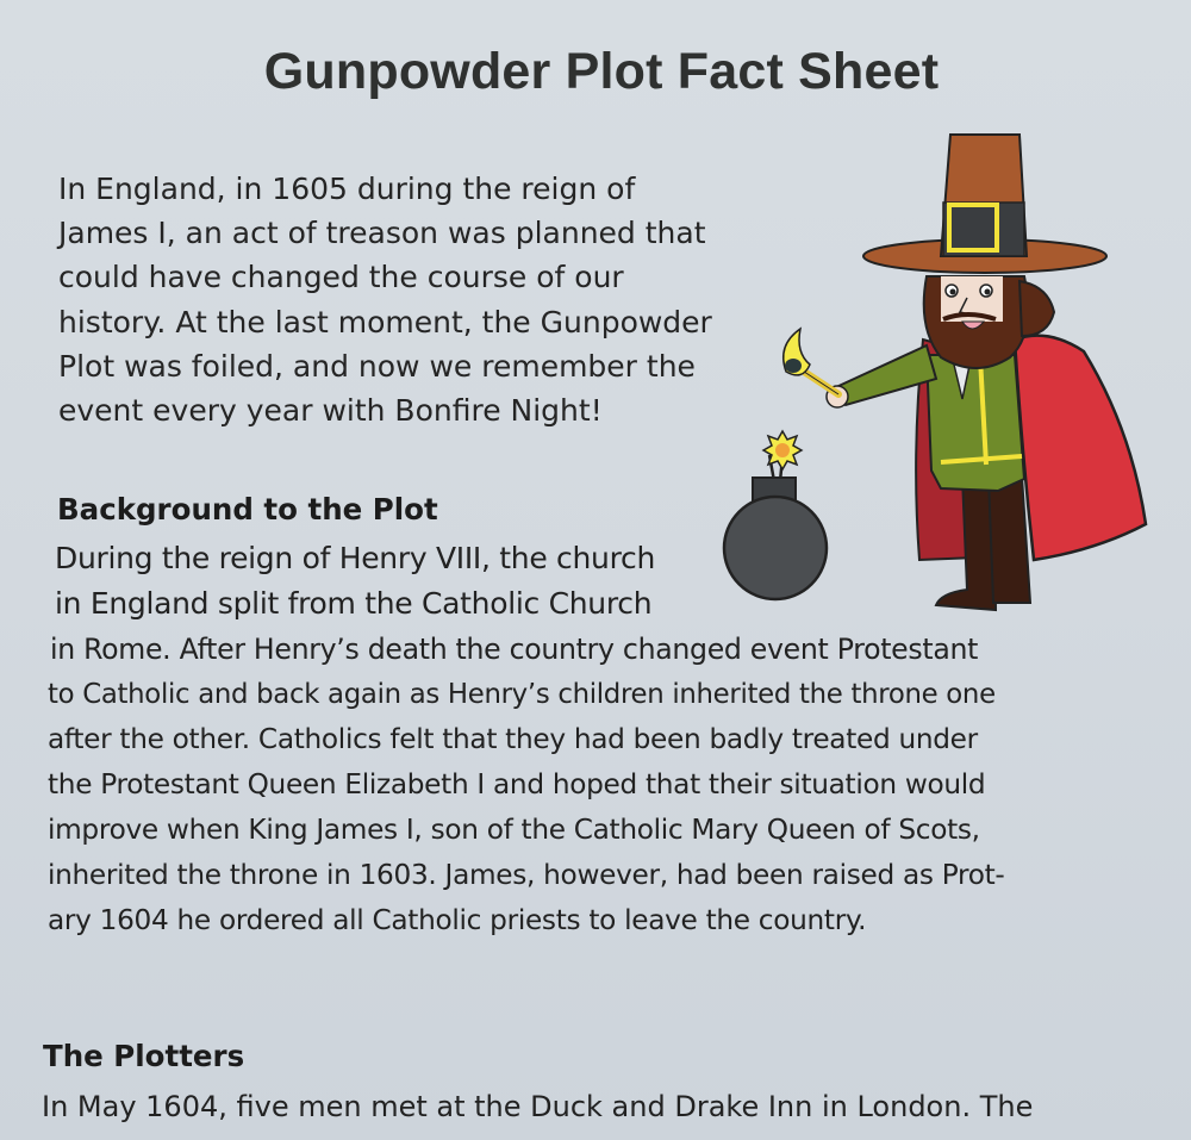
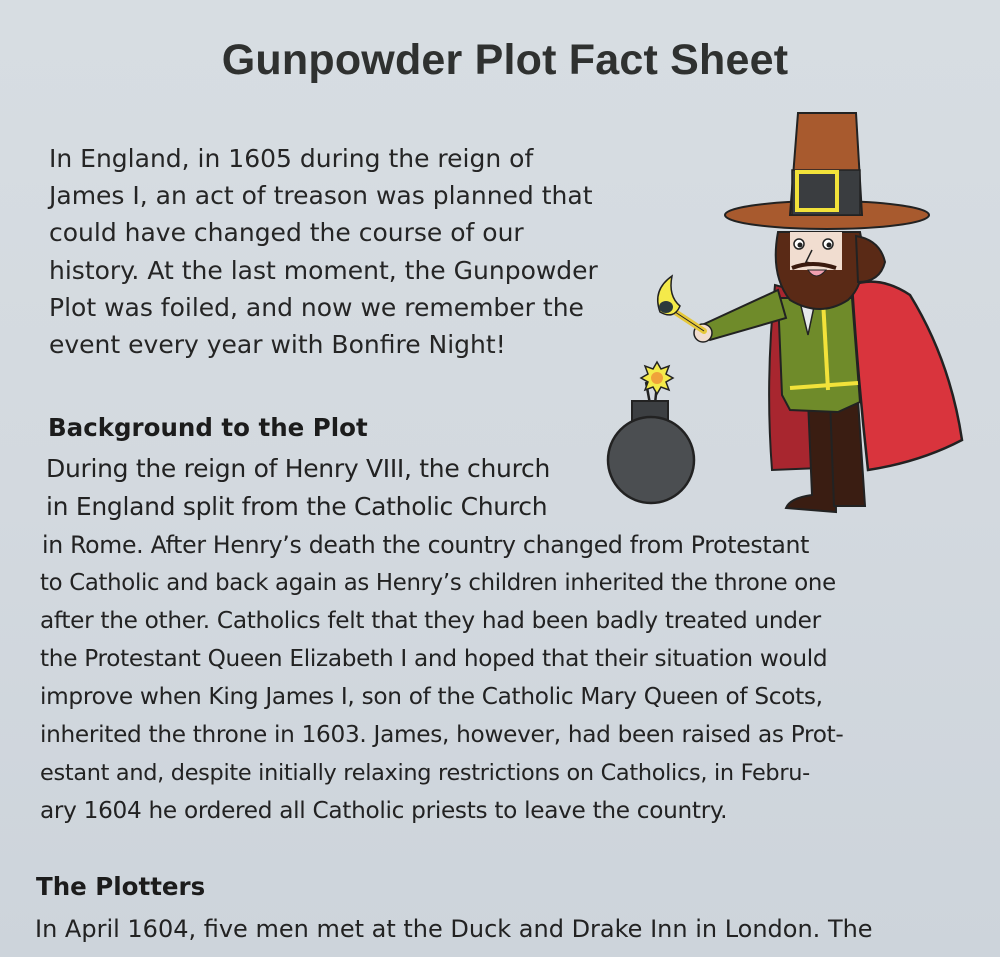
  Gunpowder Plot Fact Sheet
  In England, in 1605 during the reign of
  James I, an act of treason was planned that
  could have changed the course of our
  history. At the last moment, the Gunpowder
  Plot was foiled, and now we remember the
  event every year with Bonfire Night!
  Background to the Plot
  During the reign of Henry VIII, the church
  in England split from the Catholic Church
- in Rome. After Henry’s death the country changed event Protestant
+ in Rome. After Henry’s death the country changed from Protestant
  to Catholic and back again as Henry’s children inherited the throne one
  after the other. Catholics felt that they had been badly treated under
  the Protestant Queen Elizabeth I and hoped that their situation would
  improve when King James I, son of the Catholic Mary Queen of Scots,
  inherited the throne in 1603. James, however, had been raised as Prot-
+ estant and, despite initially relaxing restrictions on Catholics, in Febru-
  ary 1604 he ordered all Catholic priests to leave the country.
  The Plotters
- In May 1604, five men met at the Duck and Drake Inn in London. The
+ In April 1604, five men met at the Duck and Drake Inn in London. The
